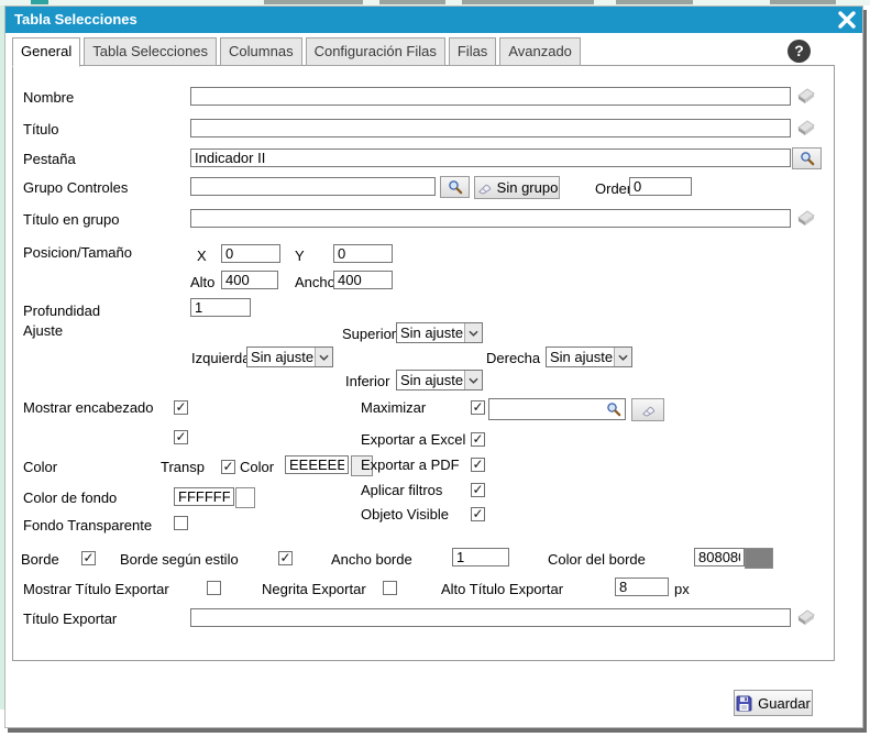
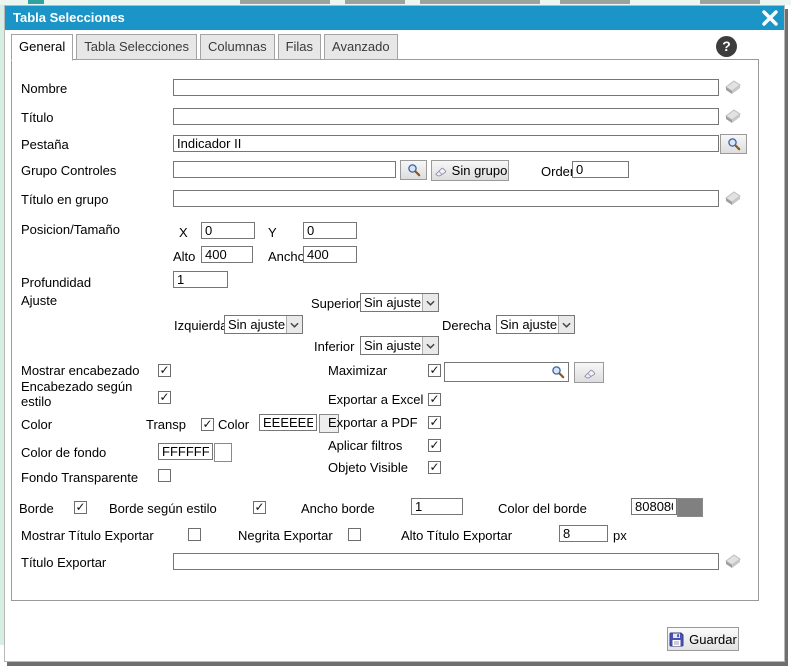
  Tabla Selecciones
  General
  Tabla Selecciones
  Columnas
- Configuración Filas
  Filas
  Avanzado
  ?
  Nombre
  Título
  Pestaña
  Indicador II
  Grupo Controles
  Sin grupo
  Orde
  0
  Título en grupo
  Posicion/Tamaño
  X
  0
  Y
  0
  Alto
  400
  Ancho
  400
  Profundidad
  1
  Ajuste
  Superior
  Sin ajuste
  Izquierd
  Sin ajuste
  Derecha
  Sin ajuste
  Inferior
  Sin ajuste
  Mostrar encabezado
  ✓
+ Encabezado según estilo
  ✓
  Color
  Transp
  ✓
  Color
  EEEEEE
  Color de fondo
  FFFFFF
  Fondo Transparente
  Maximizar
  ✓
  Exportar a Excel
  ✓
  Exportar a PDF
  ✓
  Aplicar filtros
  ✓
  Objeto Visible
  ✓
  Borde
  ✓
  Borde según estilo
  ✓
  Ancho borde
  1
  Color del borde
  80808
  Mostrar Título Exportar
  Negrita Exportar
  Alto Título Exportar
  8
  px
  Título Exportar
  Guardar
